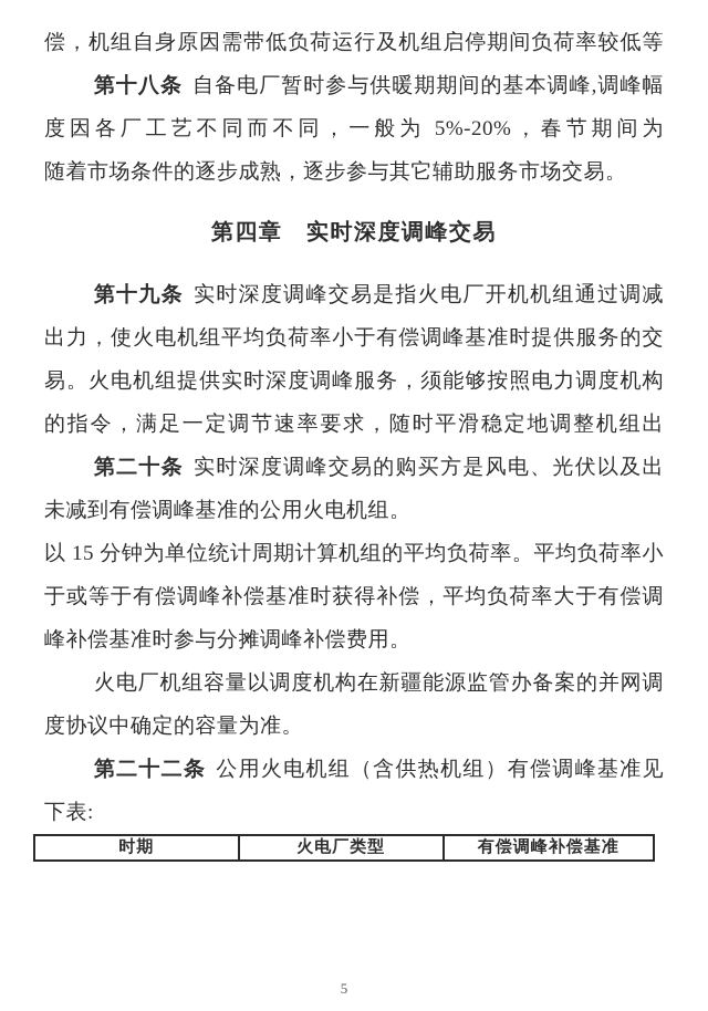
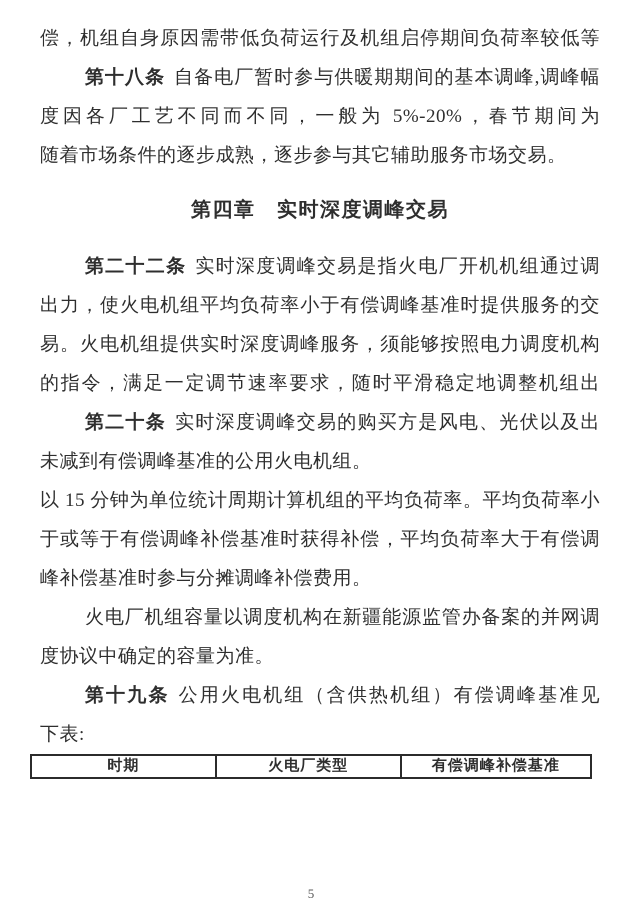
  偿，机组自身原因需带低负荷运行及机组启停期间负荷率较低等
  第十八条 自备电厂暂时参与供暖期期间的基本调峰,调峰幅
  度因各厂工艺不同而不同，一般为 5%-20%，春节期间为
  随着市场条件的逐步成熟，逐步参与其它辅助服务市场交易。
  第四章 实时深度调峰交易
- 第十九条 实时深度调峰交易是指火电厂开机机组通过调减
+ 第二十二条 实时深度调峰交易是指火电厂开机机组通过调
  出力，使火电机组平均负荷率小于有偿调峰基准时提供服务的交
  易。火电机组提供实时深度调峰服务，须能够按照电力调度机构
  的指令，满足一定调节速率要求，随时平滑稳定地调整机组出
  第二十条 实时深度调峰交易的购买方是风电、光伏以及出
  未减到有偿调峰基准的公用火电机组。
  以 15 分钟为单位统计周期计算机组的平均负荷率。平均负荷率小
  于或等于有偿调峰补偿基准时获得补偿，平均负荷率大于有偿调
  峰补偿基准时参与分摊调峰补偿费用。
  火电厂机组容量以调度机构在新疆能源监管办备案的并网调
  度协议中确定的容量为准。
- 第二十二条 公用火电机组（含供热机组）有偿调峰基准见
+ 第十九条 公用火电机组（含供热机组）有偿调峰基准见
  下表:
  时期	火电厂类型	有偿调峰补偿基准
  5
